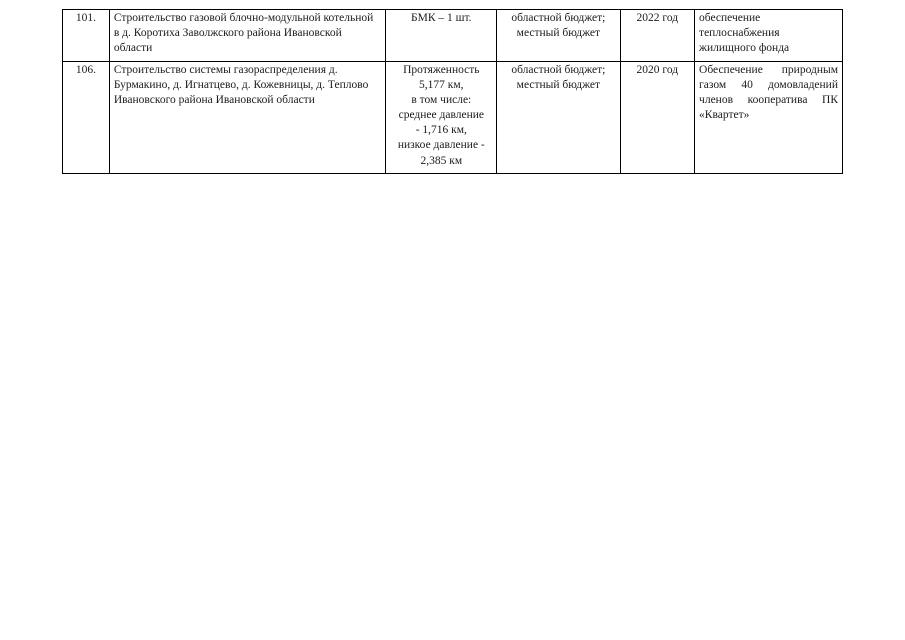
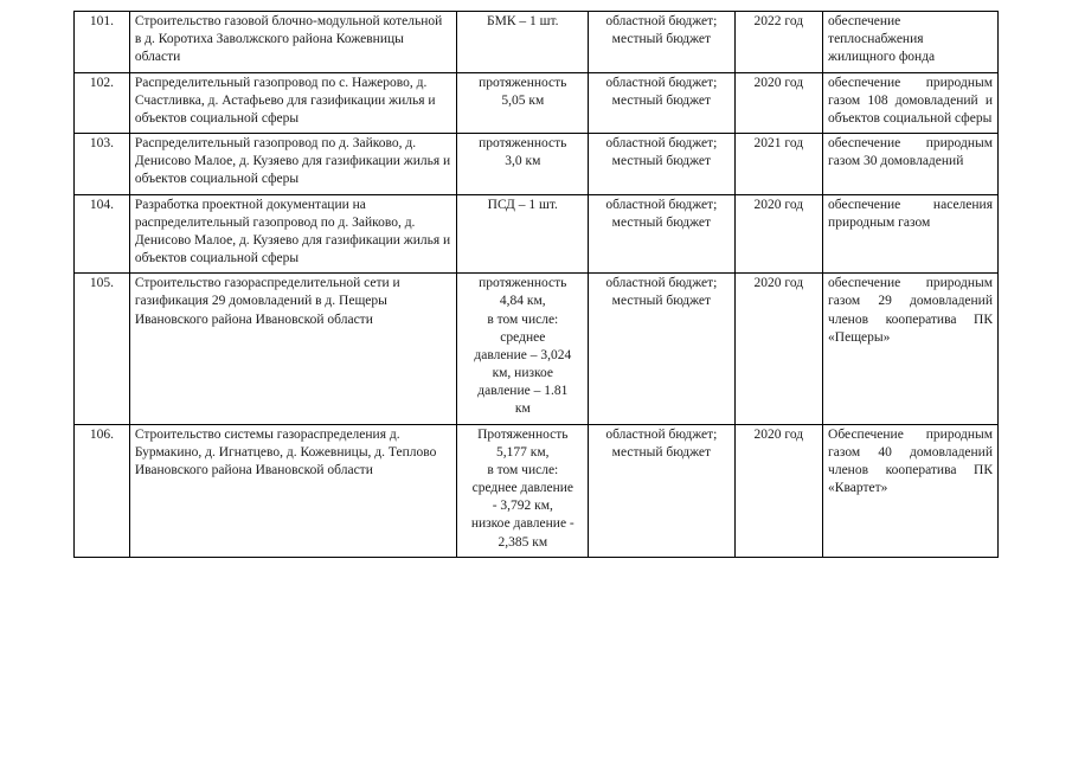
- 101.	Строительство газовой блочно-модульной котельной в д. Коротиха Заволжского района Ивановской области	БМК – 1 шт.	областной бюджет; местный бюджет	2022 год	обеспечение теплоснабжения жилищного фонда
+ 101.	Строительство газовой блочно-модульной котельной в д. Коротиха Заволжского района Кожевницы области	БМК – 1 шт.	областной бюджет; местный бюджет	2022 год	обеспечение теплоснабжения жилищного фонда
+ 102.	Распределительный газопровод по с. Нажерово, д. Счастливка, д. Астафьево для газификации жилья и объектов социальной сферы	протяженность 5,05 км	областной бюджет; местный бюджет	2020 год	обеспечение природным газом 108 домовладений и объектов социальной сферы
+ 103.	Распределительный газопровод по д. Зайково, д. Денисово Малое, д. Кузяево для газификации жилья и объектов социальной сферы	протяженность 3,0 км	областной бюджет; местный бюджет	2021 год	обеспечение природным газом 30 домовладений
+ 104.	Разработка проектной документации на распределительный газопровод по д. Зайково, д. Денисово Малое, д. Кузяево для газификации жилья и объектов социальной сферы	ПСД – 1 шт.	областной бюджет; местный бюджет	2020 год	обеспечение населения природным газом
+ 105.	Строительство газораспределительной сети и газификация 29 домовладений в д. Пещеры Ивановского района Ивановской области	протяженность 4,84 км, в том числе: среднее давление – 3,024 км, низкое давление – 1.81 км	областной бюджет; местный бюджет	2020 год	обеспечение природным газом 29 домовладений членов кооператива ПК «Пещеры»
- 106.	Строительство системы газораспределения д. Бурмакино, д. Игнатцево, д. Кожевницы, д. Теплово Ивановского района Ивановской области	Протяженность 5,177 км, в том числе: среднее давление - 1,716 км, низкое давление - 2,385 км	областной бюджет; местный бюджет	2020 год	Обеспечение природным газом 40 домовладений членов кооператива ПК «Квартет»
+ 106.	Строительство системы газораспределения д. Бурмакино, д. Игнатцево, д. Кожевницы, д. Теплово Ивановского района Ивановской области	Протяженность 5,177 км, в том числе: среднее давление - 3,792 км, низкое давление - 2,385 км	областной бюджет; местный бюджет	2020 год	Обеспечение природным газом 40 домовладений членов кооператива ПК «Квартет»
